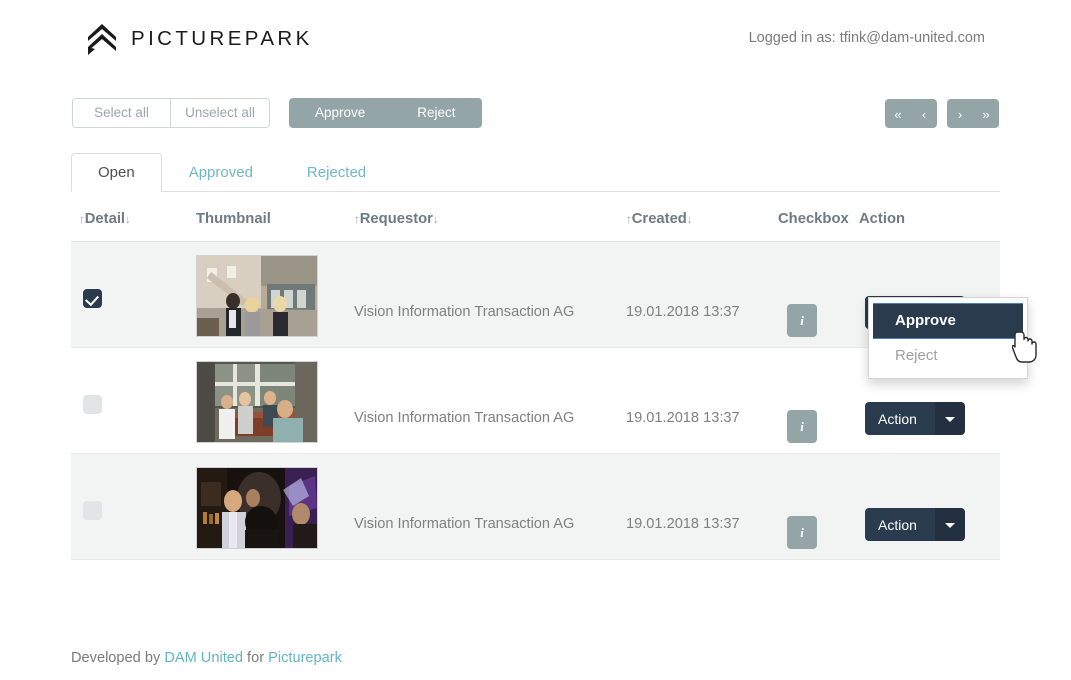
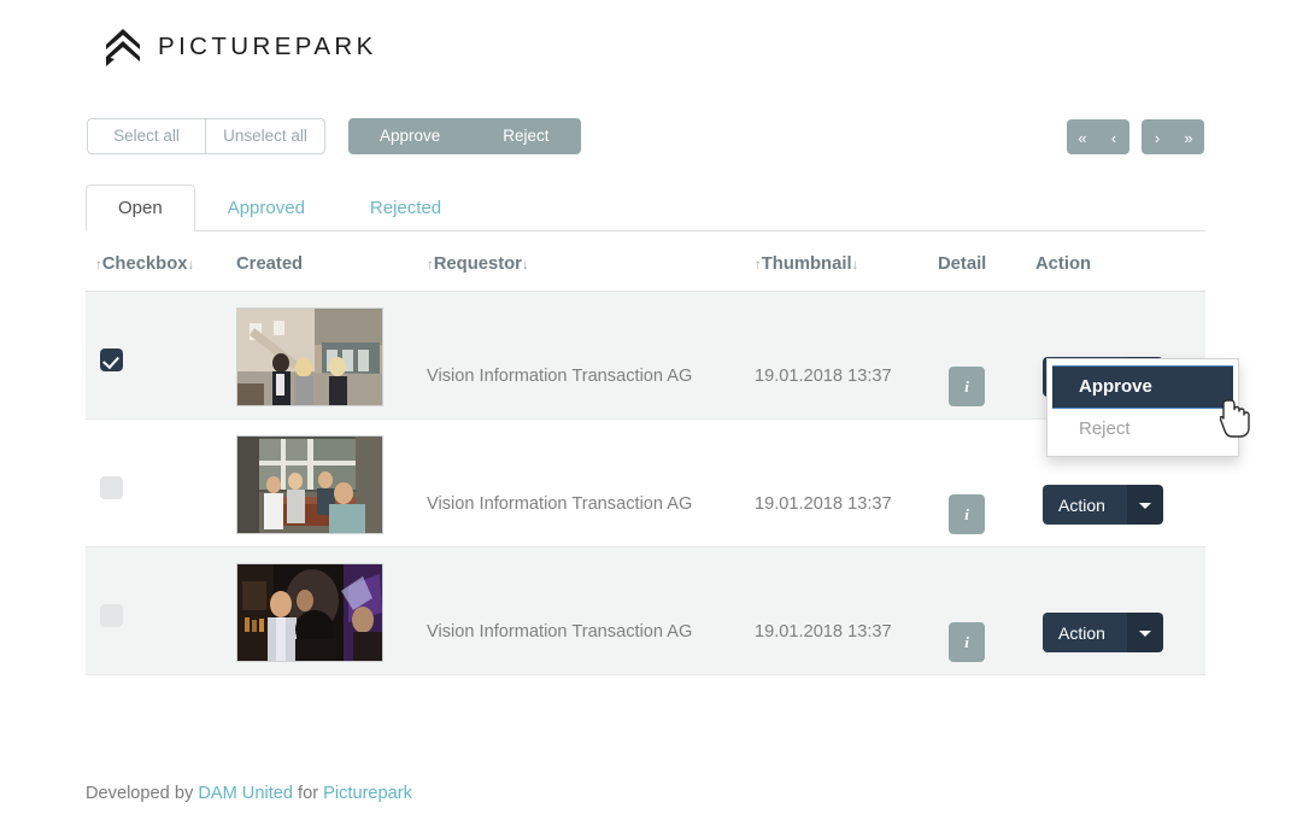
  PICTUREPARK
- Logged in as: tfink@dam-united.com
  Select all
  Unselect all
  Approve
  Reject
  «
  ‹
  ›
  »
  Open
  Approved
  Rejected
- ↑Detail↓
+ ↑Checkbox↓
- Thumbnail
+ Created
  ↑Requestor↓
- ↑Created↓
+ ↑Thumbnail↓
- Checkbox
+ Detail
  Action
  Vision Information Transaction AG
  19.01.2018 13:37
  i
  Vision Information Transaction AG
  19.01.2018 13:37
  i
  Action
  Vision Information Transaction AG
  19.01.2018 13:37
  i
  Action
  Approve
  Reject
  Developed by DAM United for Picturepark
